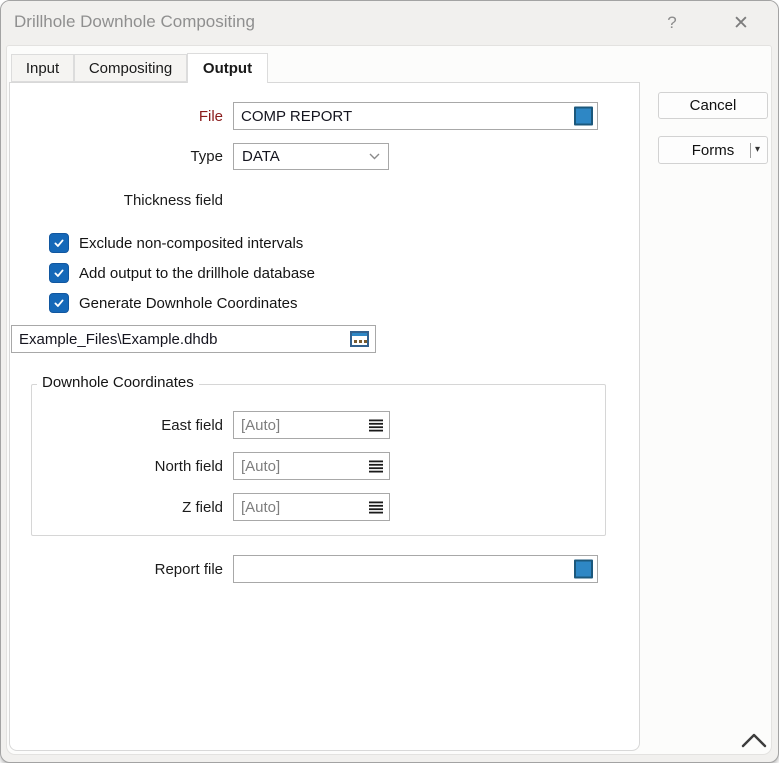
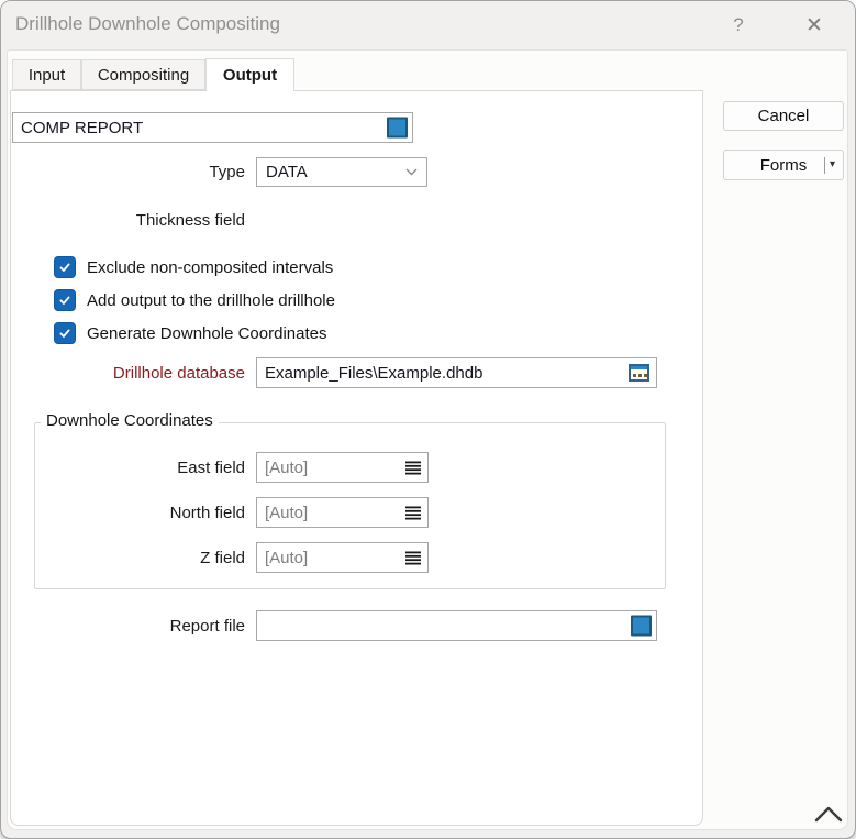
  Drillhole Downhole Compositing
  ?
  ✕
  Input
  Compositing
  Output
- File
  COMP REPORT
  Type
  DATA
  Thickness field
  Exclude non-composited intervals
- Add output to the drillhole database
+ Add output to the drillhole drillhole
  Generate Downhole Coordinates
+ Drillhole database
  Example_Files\Example.dhdb
  Downhole Coordinates
  East field
  [Auto]
  North field
  [Auto]
  Z field
  [Auto]
  Report file
  Cancel
  Forms
  ▾
